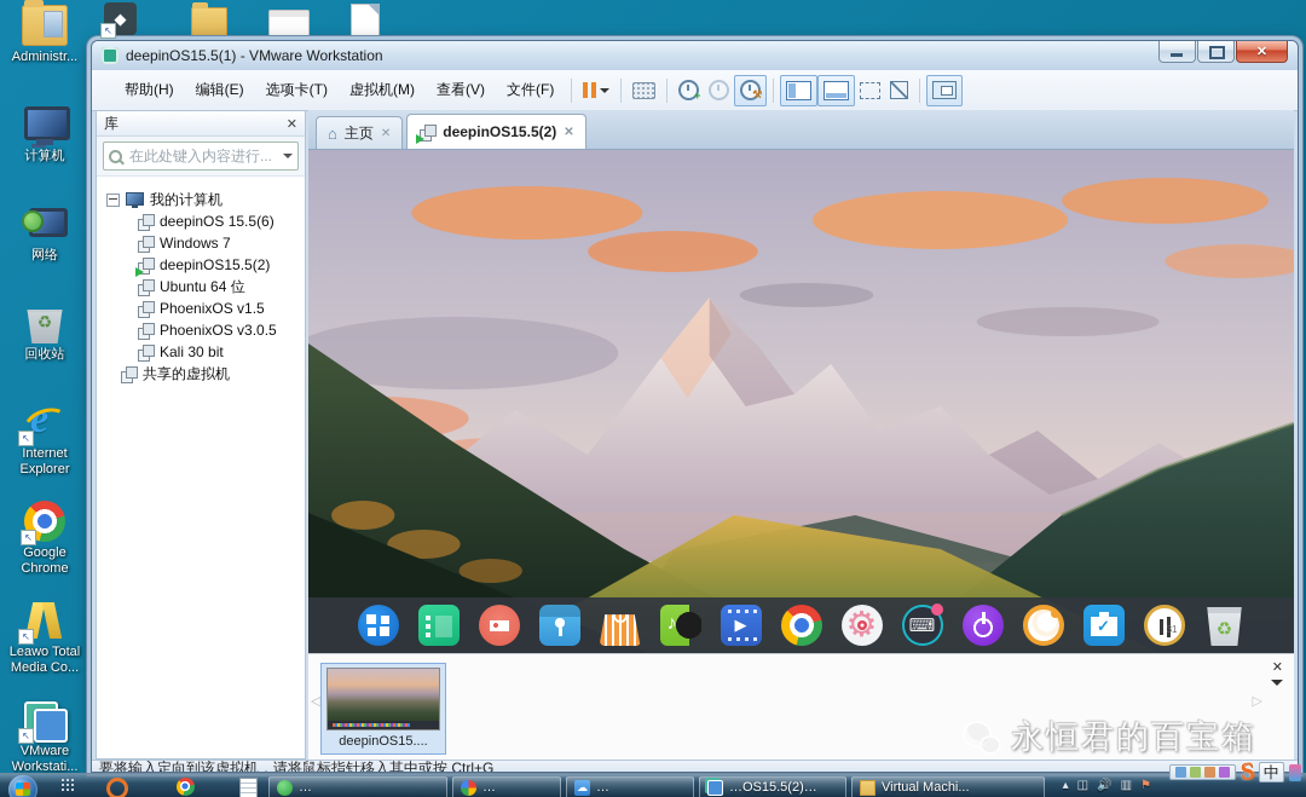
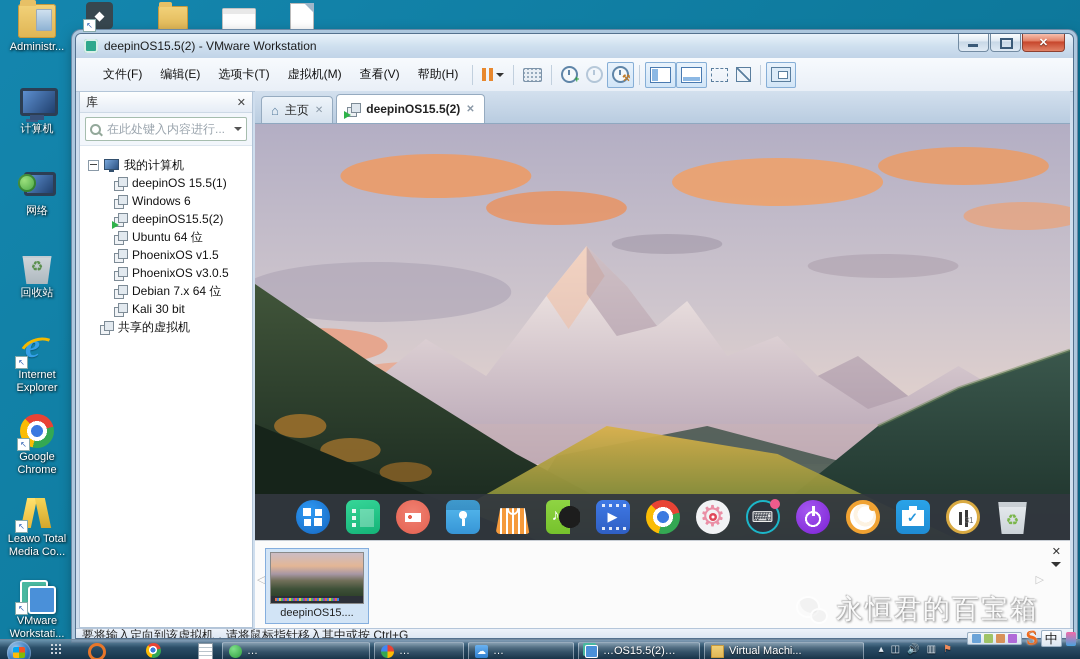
  Administr...
  计算机
  网络
  回收站
  Internet Explorer
  Google Chrome
  Leawo Total Media Co...
  VMware Workstati...
- deepinOS15.5(1) - VMware Workstation
+ deepinOS15.5(2) - VMware Workstation
- 帮助(H)
+ 文件(F)
  编辑(E)
  选项卡(T)
  虚拟机(M)
  查看(V)
- 文件(F)
+ 帮助(H)
  +
  ⚒
  库
  在此处键入内容进行...
  我的计算机
- deepinOS 15.5(6)
+ deepinOS 15.5(1)
- Windows 7
+ Windows 6
  deepinOS15.5(2)
  Ubuntu 64 位
  PhoenixOS v1.5
  PhoenixOS v3.0.5
+ Debian 7.x 64 位
  Kali 30 bit
  共享的虚拟机
  主页
  deepinOS15.5(2)
  31
  deepinOS15....
  要将输入定向到该虚拟机，请将鼠标指针移入其中或按 Ctrl+G
  永恒君的百宝箱
  …
  …
  …
  …OS15.5(2)…
  Virtual Machi...
  ▴
  ◫
  🔊
  ▥
  ⚑
  中
